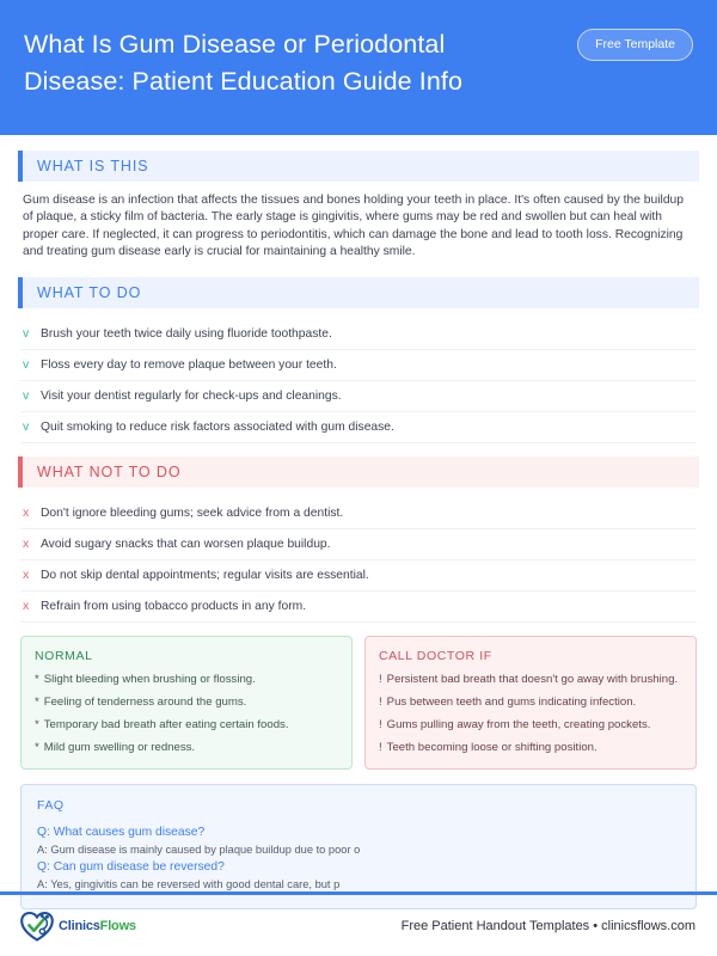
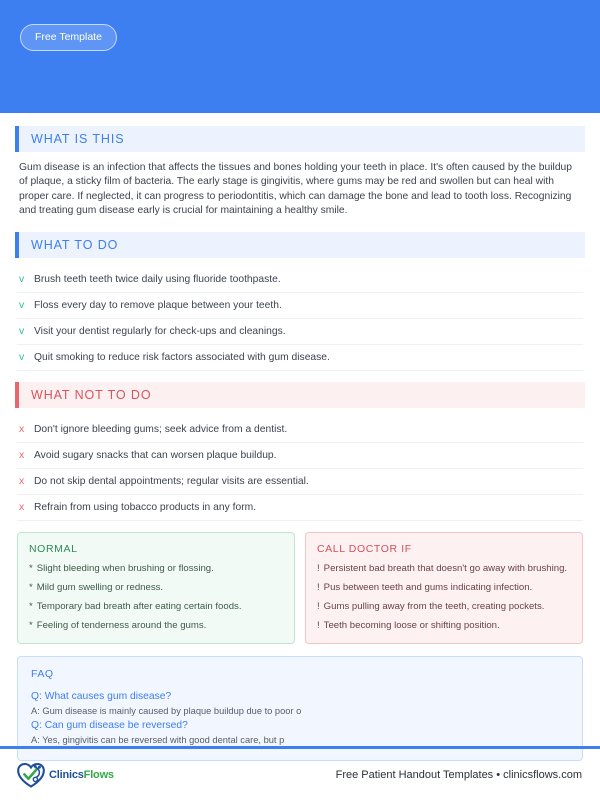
- What Is Gum Disease or Periodontal Disease: Patient Education Guide Info
  Free Template
  WHAT IS THIS
  Gum disease is an infection that affects the tissues and bones holding your teeth in place. It's often caused by the buildup of plaque, a sticky film of bacteria. The early stage is gingivitis, where gums may be red and swollen but can heal with proper care. If neglected, it can progress to periodontitis, which can damage the bone and lead to tooth loss. Recognizing and treating gum disease early is crucial for maintaining a healthy smile.
  WHAT TO DO
  v
- Brush your teeth twice daily using fluoride toothpaste.
+ Brush teeth teeth twice daily using fluoride toothpaste.
  v
  Floss every day to remove plaque between your teeth.
  v
  Visit your dentist regularly for check-ups and cleanings.
  v
  Quit smoking to reduce risk factors associated with gum disease.
  WHAT NOT TO DO
  x
  Don't ignore bleeding gums; seek advice from a dentist.
  x
  Avoid sugary snacks that can worsen plaque buildup.
  x
  Do not skip dental appointments; regular visits are essential.
  x
  Refrain from using tobacco products in any form.
  NORMAL
  *
  Slight bleeding when brushing or flossing.
  *
- Feeling of tenderness around the gums.
+ Mild gum swelling or redness.
  *
  Temporary bad breath after eating certain foods.
  *
- Mild gum swelling or redness.
+ Feeling of tenderness around the gums.
  CALL DOCTOR IF
  !
  Persistent bad breath that doesn't go away with brushing.
  !
  Pus between teeth and gums indicating infection.
  !
  Gums pulling away from the teeth, creating pockets.
  !
  Teeth becoming loose or shifting position.
  FAQ
  Q: What causes gum disease?
  A: Gum disease is mainly caused by plaque buildup due to poor o
  Q: Can gum disease be reversed?
  A: Yes, gingivitis can be reversed with good dental care, but p
  ClinicsFlows
  Free Patient Handout Templates • clinicsflows.com
